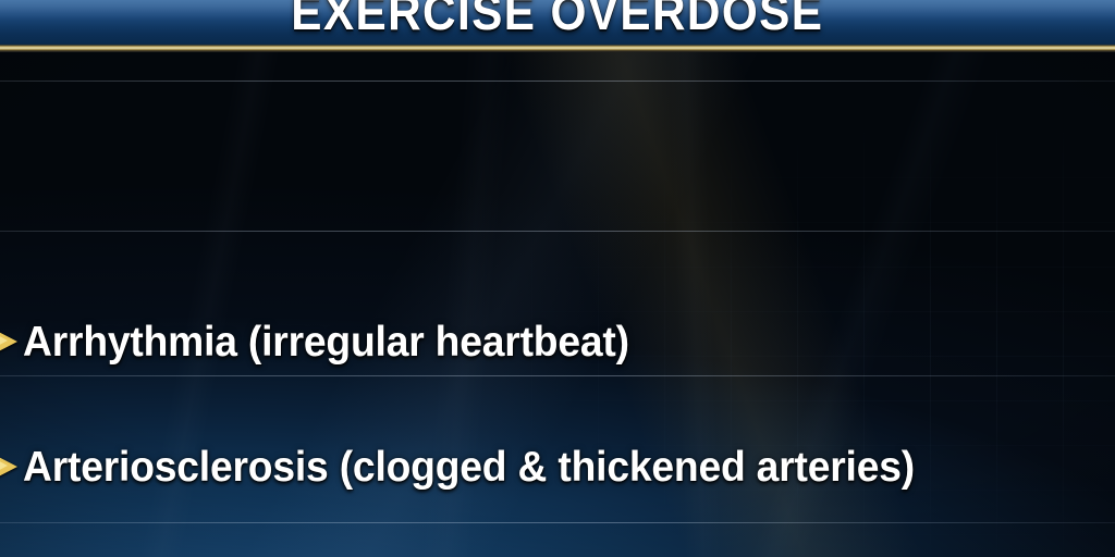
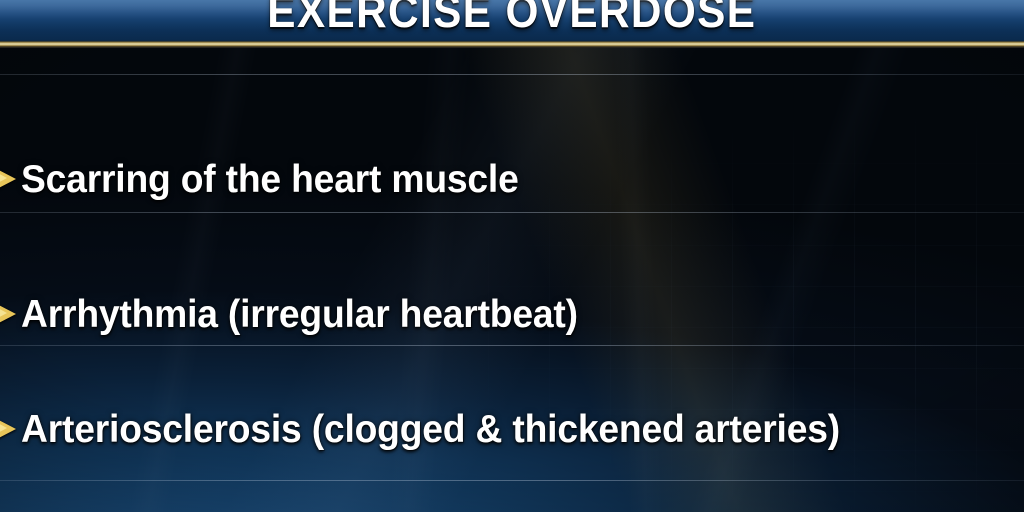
+ Scarring of the heart muscle
  Arrhythmia (irregular heartbeat)
  Arteriosclerosis (clogged & thickened arteries)
